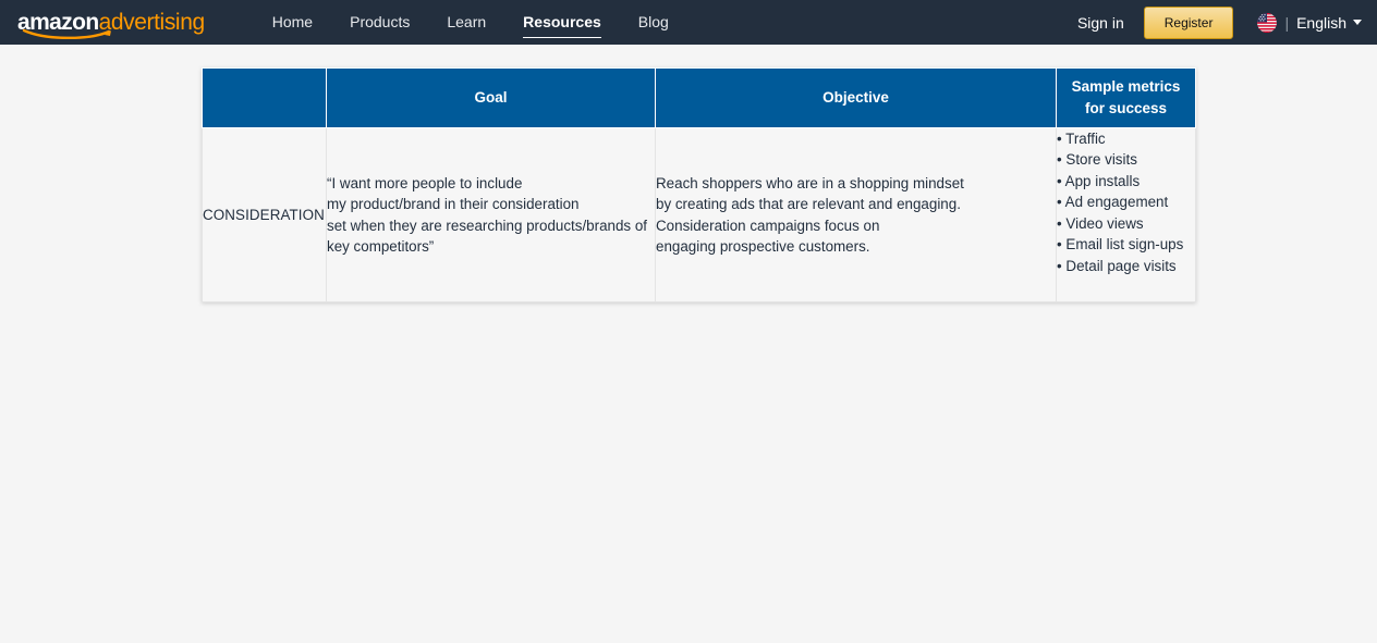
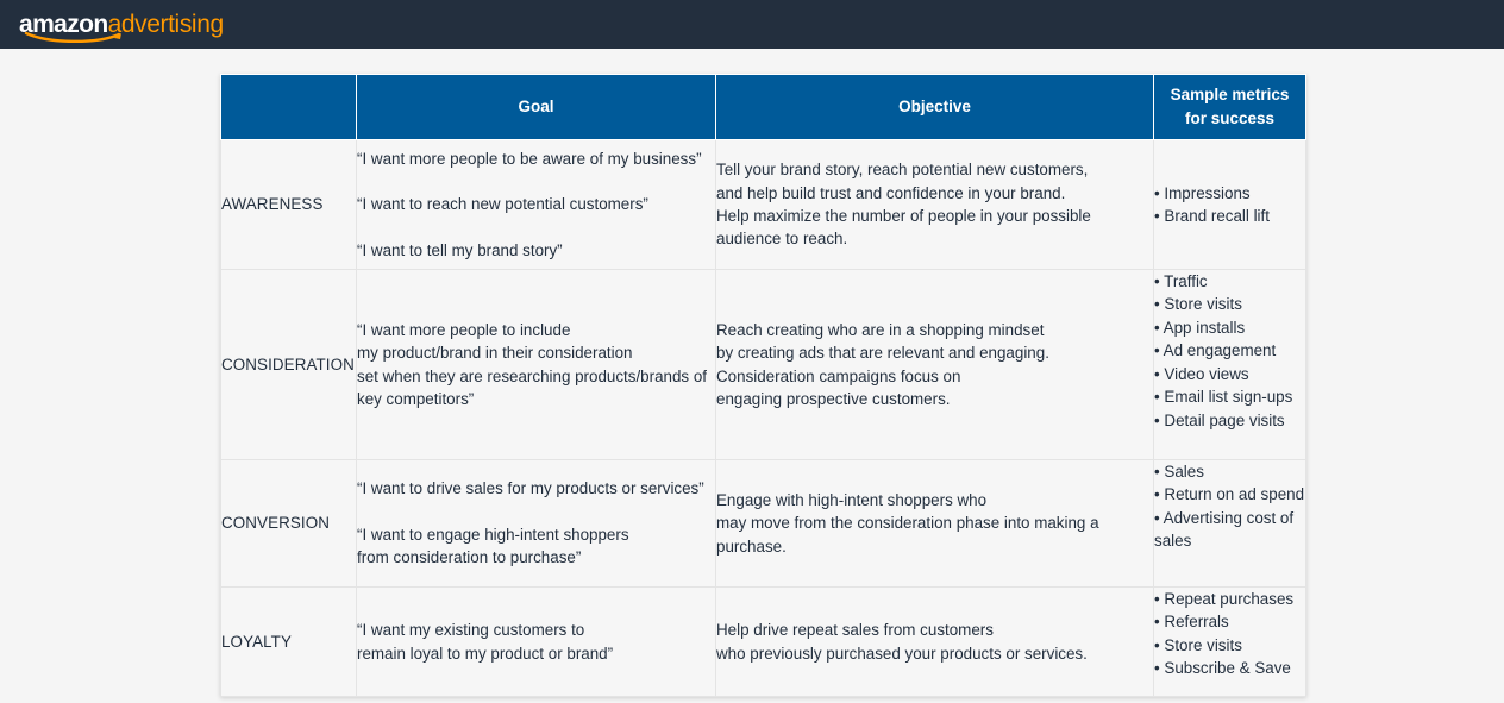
  amazon
  advertising
- Home
- Products
- Learn
- Resources
- Blog
- Sign in
- Register
- |
- English
  	Goal	Objective	Sample metrics for success
+ AWARENESS	“I want more people to be aware of my business” “I want to reach new potential customers” “I want to tell my brand story”	Tell your brand story, reach potential new customers, and help build trust and confidence in your brand. Help maximize the number of people in your possible audience to reach.	• Impressions • Brand recall lift
- CONSIDERATION	“I want more people to include my product/brand in their consideration set when they are researching products/brands of key competitors”	Reach shoppers who are in a shopping mindset by creating ads that are relevant and engaging. Consideration campaigns focus on engaging prospective customers.	• Traffic • Store visits • App installs • Ad engagement • Video views • Email list sign-ups • Detail page visits
+ CONSIDERATION	“I want more people to include my product/brand in their consideration set when they are researching products/brands of key competitors”	Reach creating who are in a shopping mindset by creating ads that are relevant and engaging. Consideration campaigns focus on engaging prospective customers.	• Traffic • Store visits • App installs • Ad engagement • Video views • Email list sign-ups • Detail page visits
+ CONVERSION	“I want to drive sales for my products or services” “I want to engage high-intent shoppers from consideration to purchase”	Engage with high-intent shoppers who may move from the consideration phase into making a purchase.	• Sales • Return on ad spend • Advertising cost of sales
+ LOYALTY	“I want my existing customers to remain loyal to my product or brand”	Help drive repeat sales from customers who previously purchased your products or services.	• Repeat purchases • Referrals • Store visits • Subscribe & Save
